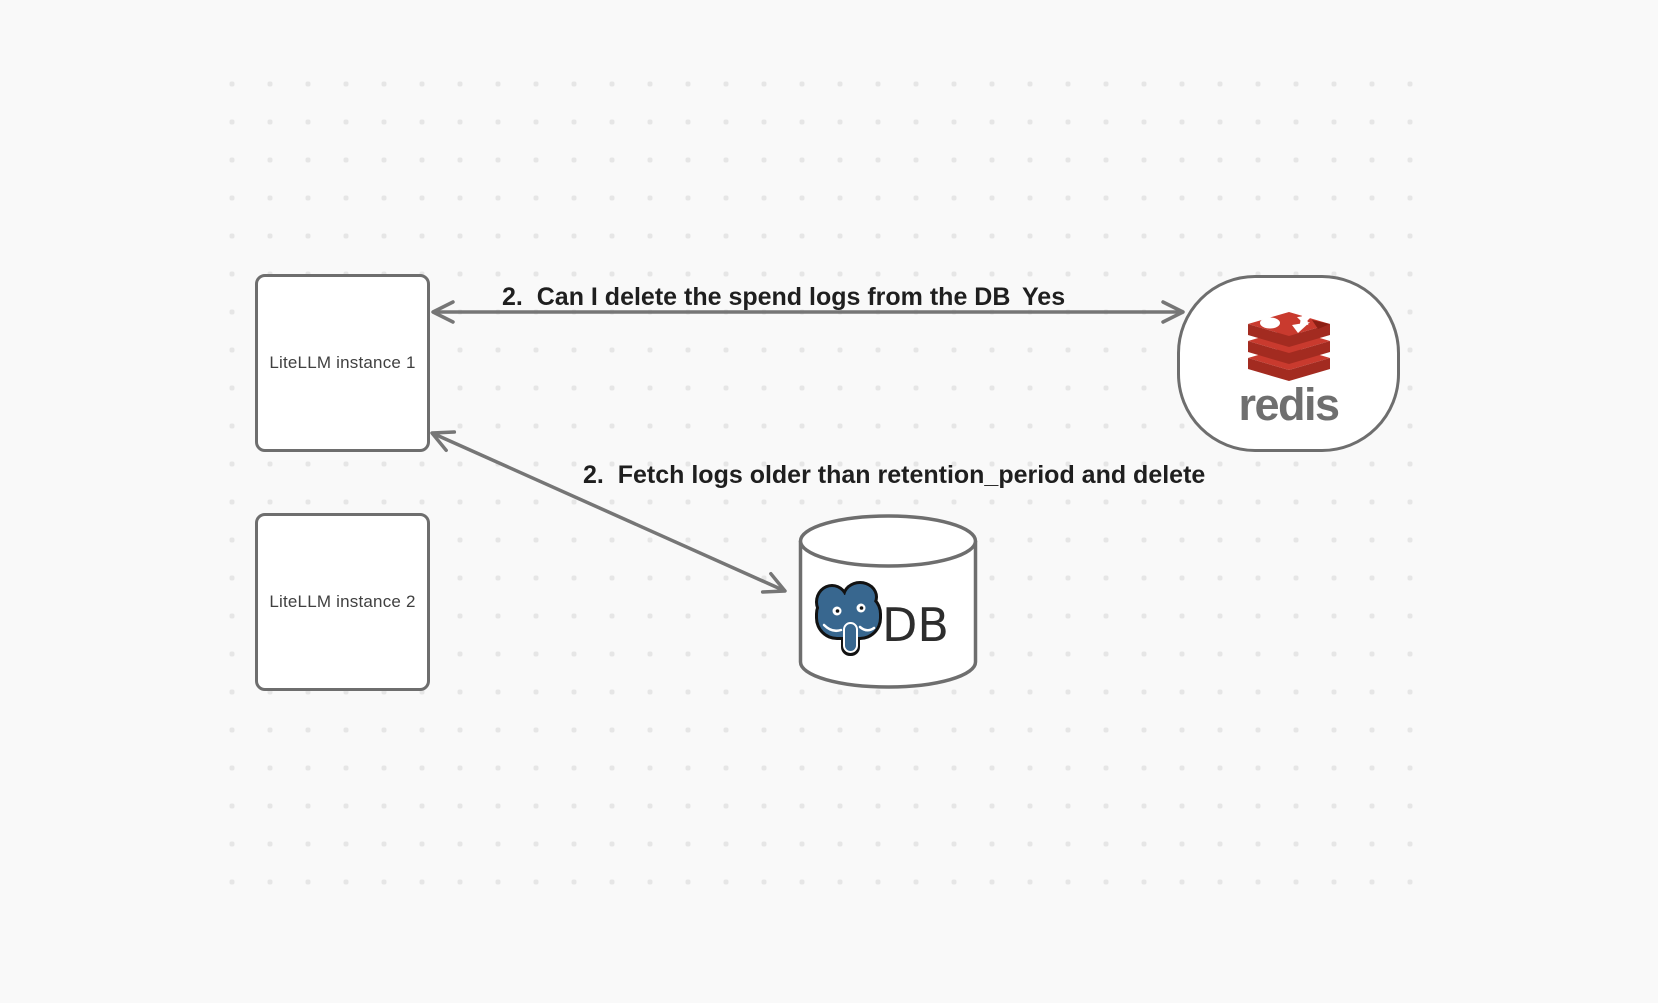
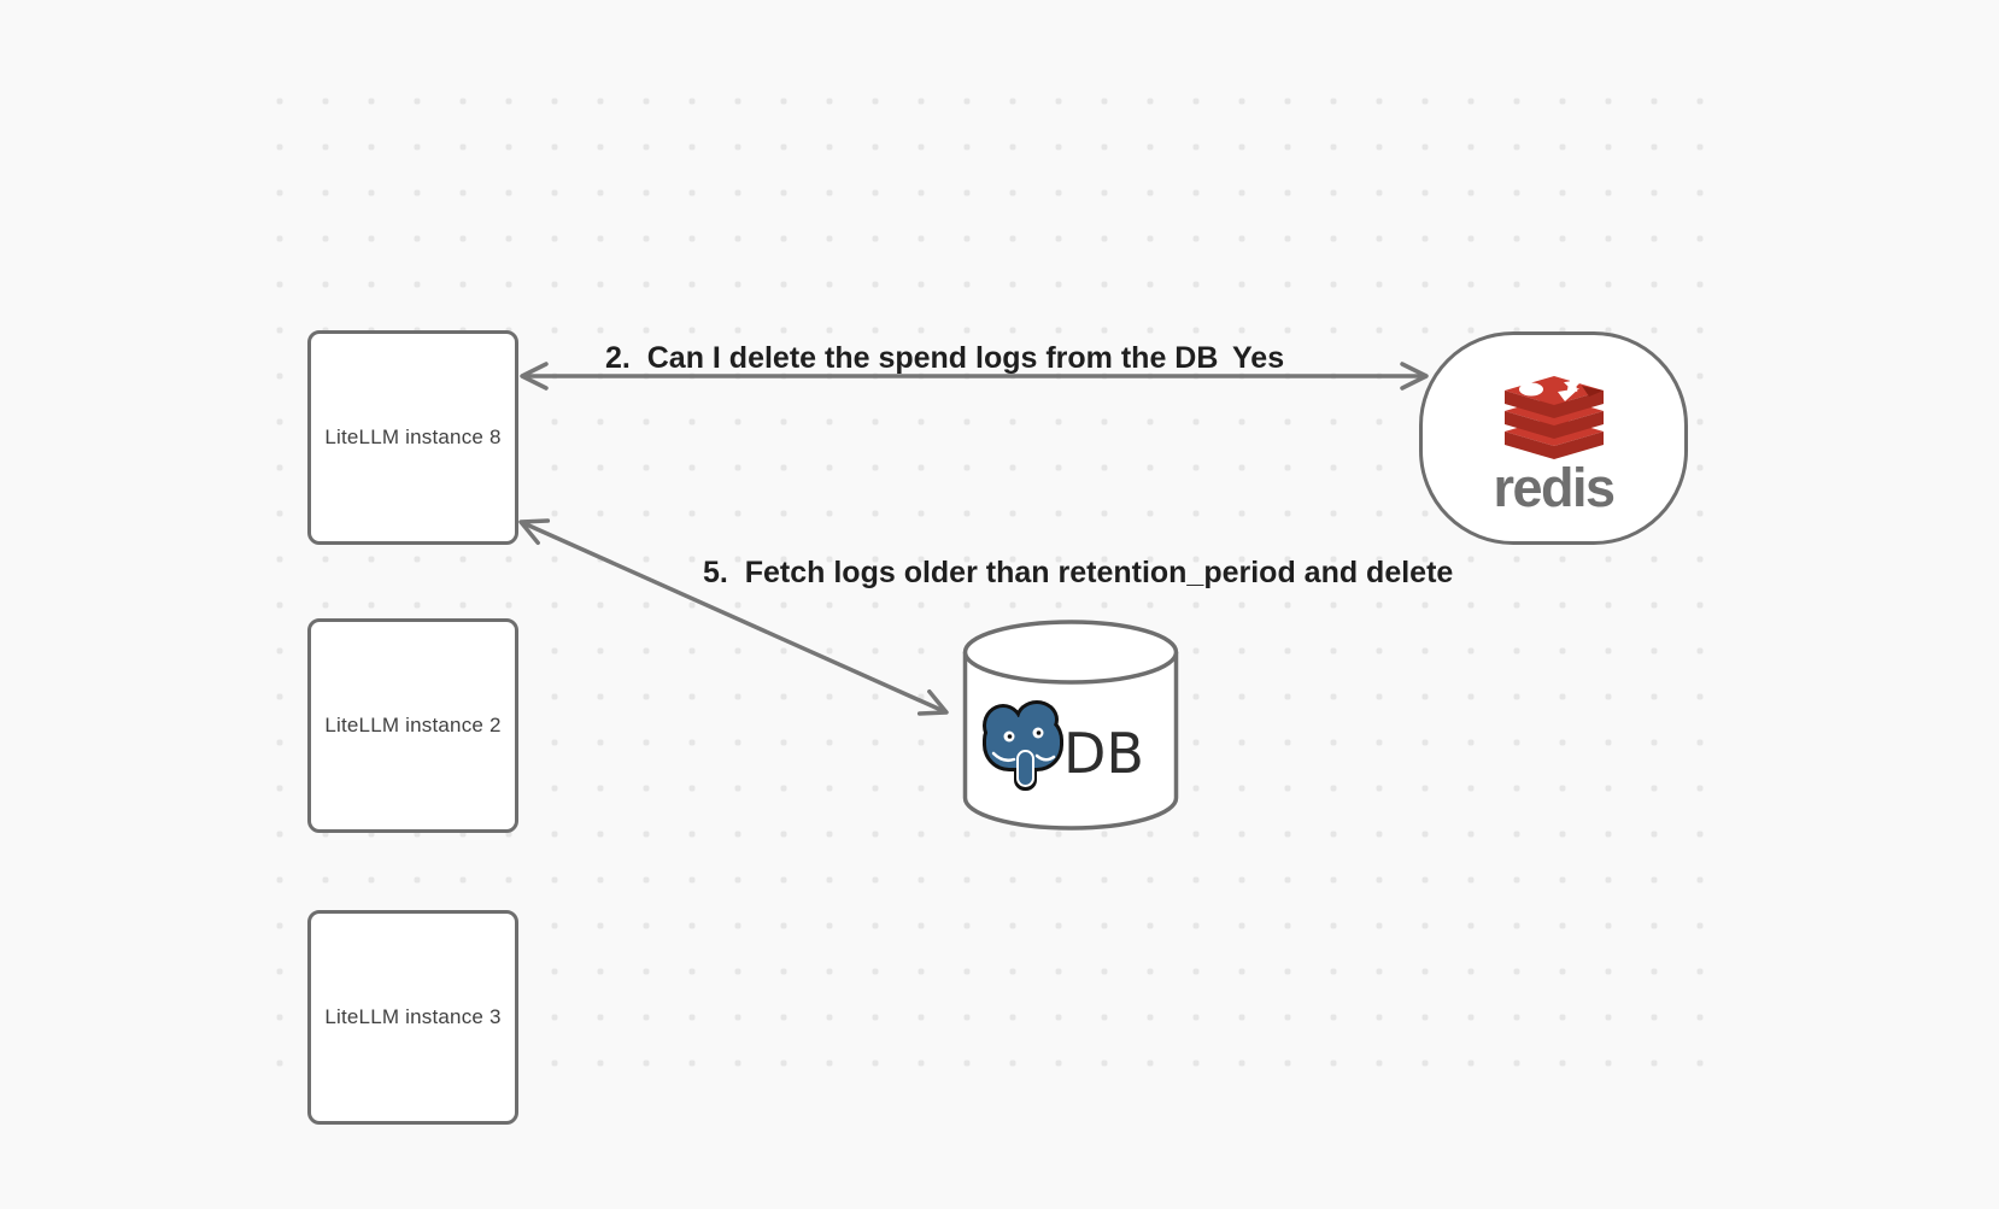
- LiteLLM instance 1
+ LiteLLM instance 8
  LiteLLM instance 2
+ LiteLLM instance 3
  redis
  DB
  2. Can I delete the spend logs from the DB
  Yes
- 2. Fetch logs older than retention_period and delete
+ 5. Fetch logs older than retention_period and delete
